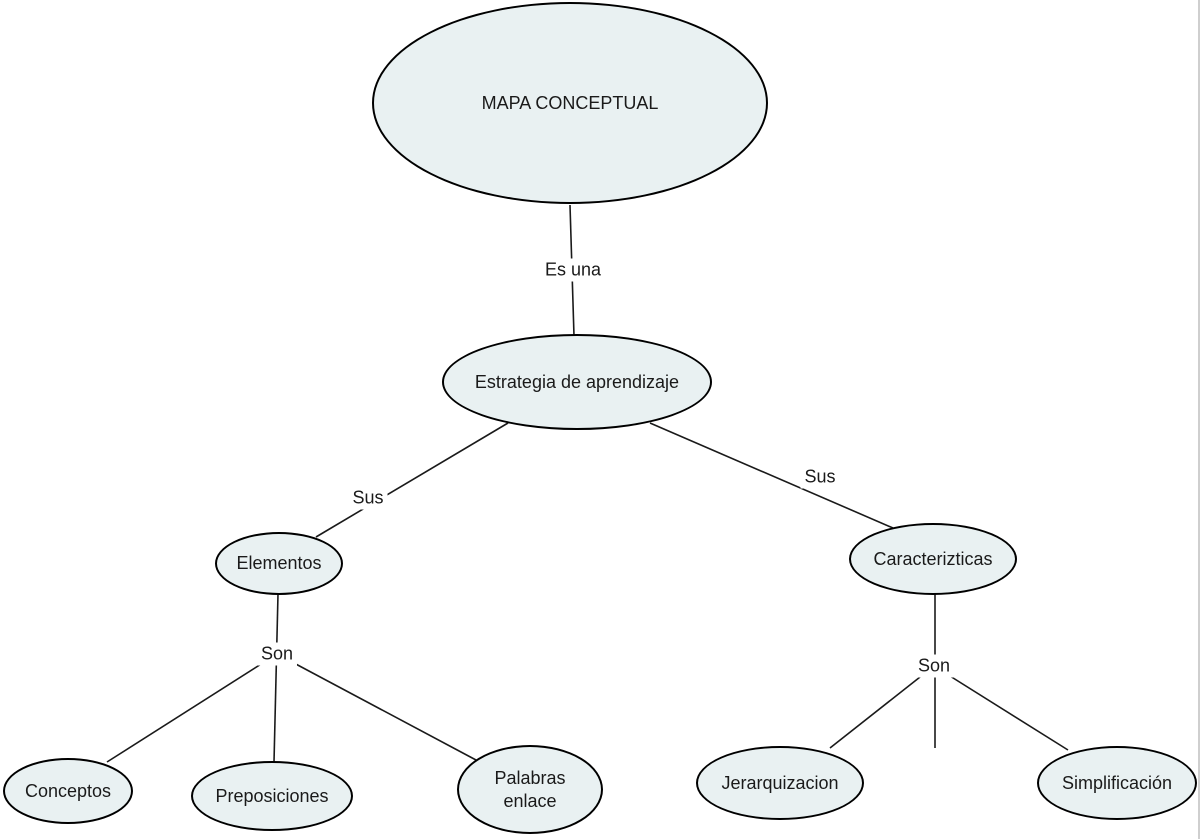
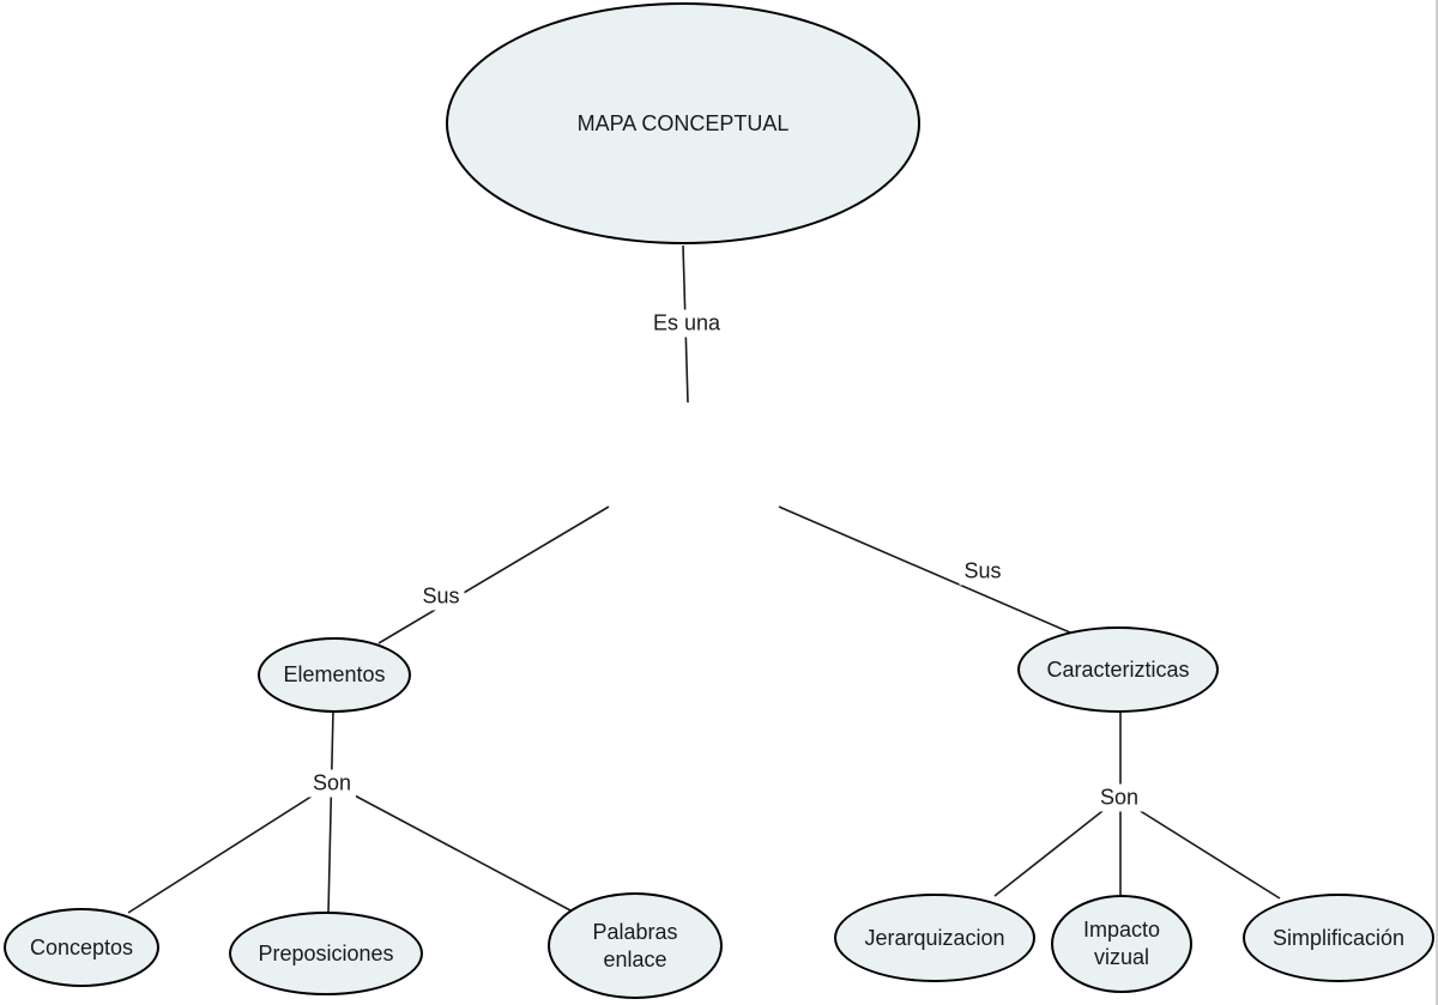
  MAPA CONCEPTUAL
- Estrategia de aprendizaje
  Elementos
  Caracterizticas
  Conceptos
  Preposiciones
  Palabras
  enlace
  Jerarquizacion
+ Impacto
+ vizual
  Simplificación
  Es una
  Sus
  Sus
  Son
  Son
